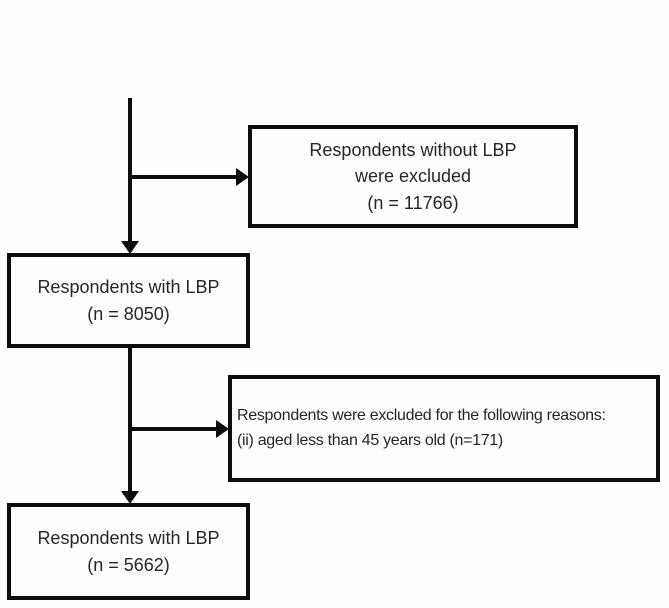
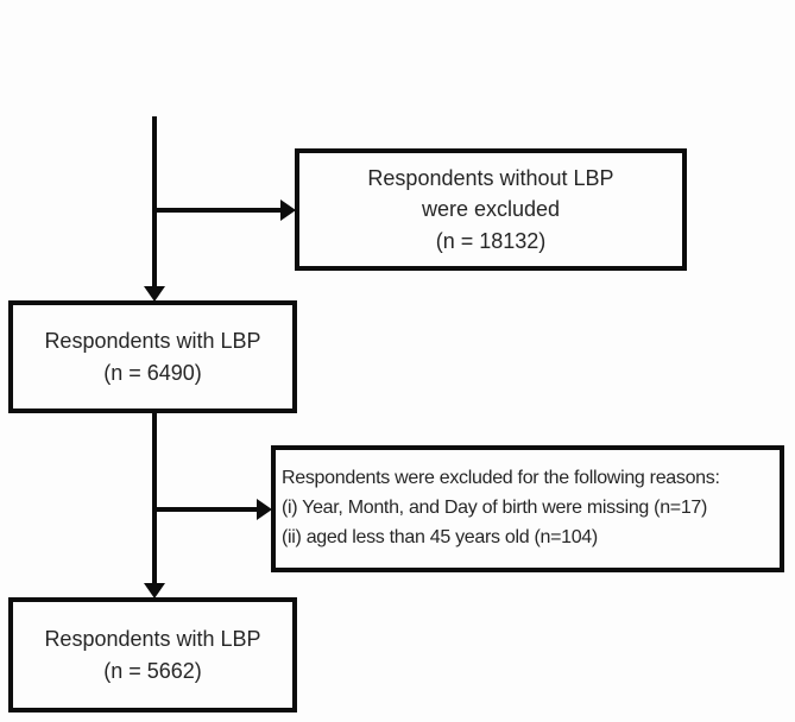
  Respondents without LBP
  were excluded
- (n = 11766)
+ (n = 18132)
  Respondents with LBP
- (n = 8050)
+ (n = 6490)
  Respondents were excluded for the following reasons:
+ (i) Year, Month, and Day of birth were missing (n=17)
- (ii) aged less than 45 years old (n=171)
+ (ii) aged less than 45 years old (n=104)
  Respondents with LBP
  (n = 5662)
